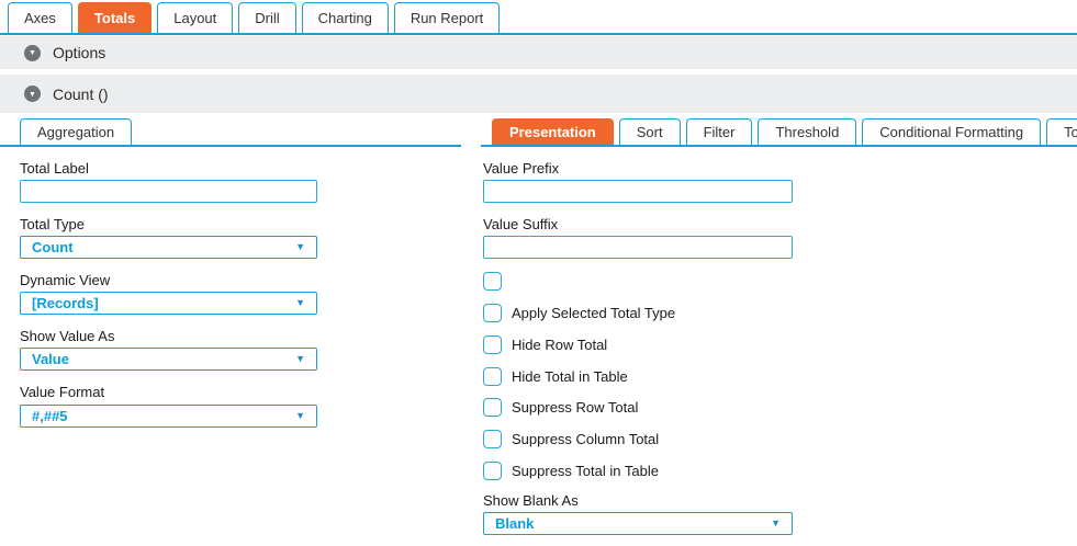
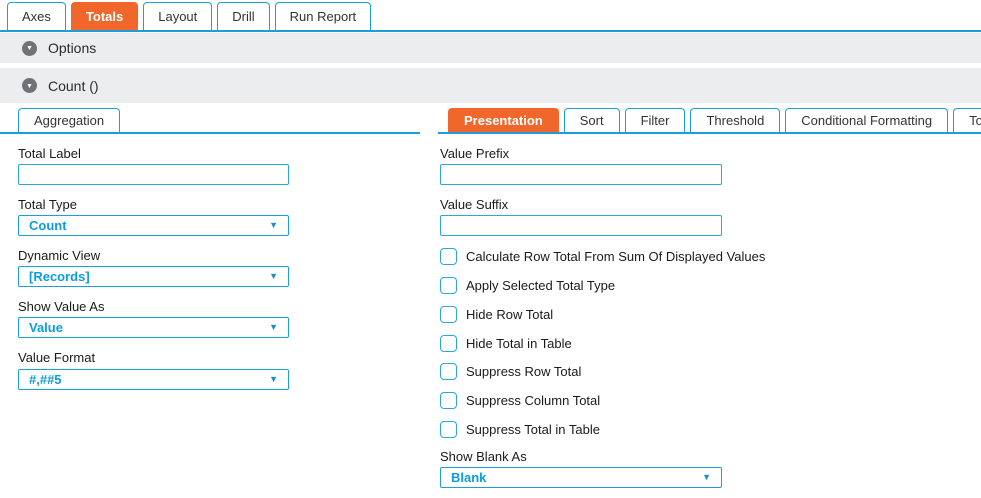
  Axes
  Totals
  Layout
  Drill
- Charting
  Run Report
  Options
  Count ()
  Aggregation
  Presentation
  Sort
  Filter
  Threshold
  Conditional Formatting
  Total Label
  Total Type
  Count
  ▼
  Dynamic View
  [Records]
  ▼
  Show Value As
  Value
  ▼
  Value Format
  #,##5
  ▼
  Value Prefix
  Value Suffix
+ Calculate Row Total From Sum Of Displayed Values
  Apply Selected Total Type
  Hide Row Total
  Hide Total in Table
  Suppress Row Total
  Suppress Column Total
  Suppress Total in Table
  Show Blank As
  Blank
  ▼
